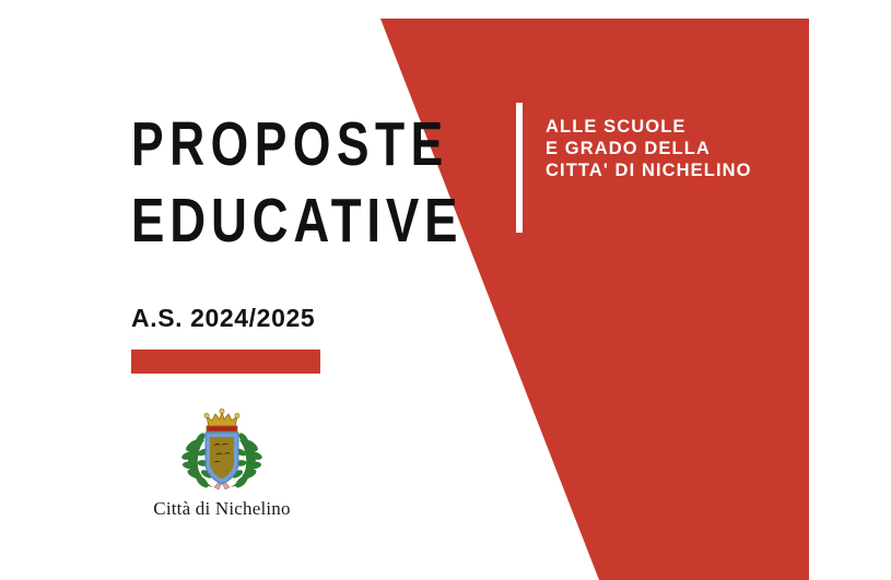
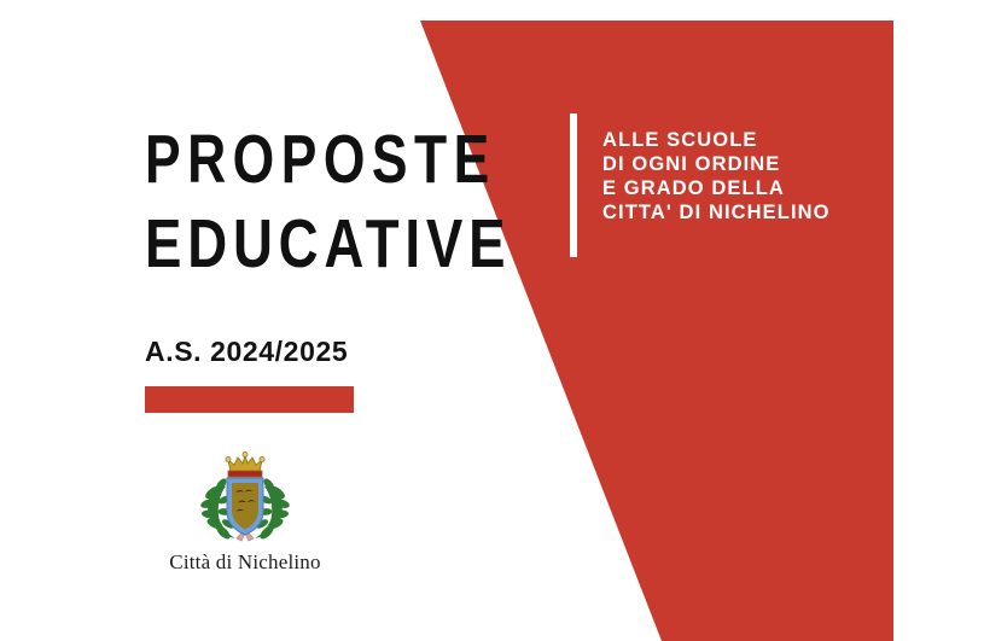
  PROPOSTE
  EDUCATIVE
  A.S. 2024/2025
  Città di Nichelino
  ALLE SCUOLE
+ DI OGNI ORDINE
  E GRADO DELLA
  CITTA' DI NICHELINO
